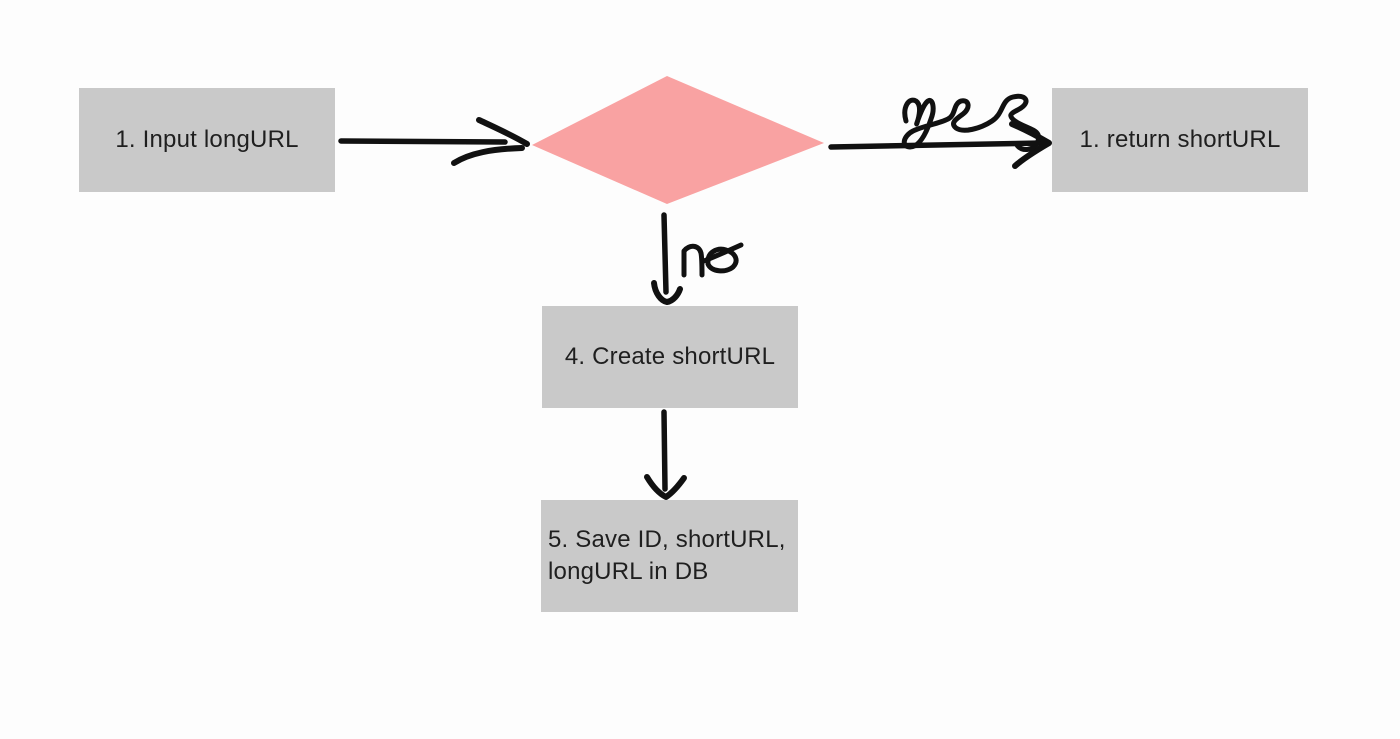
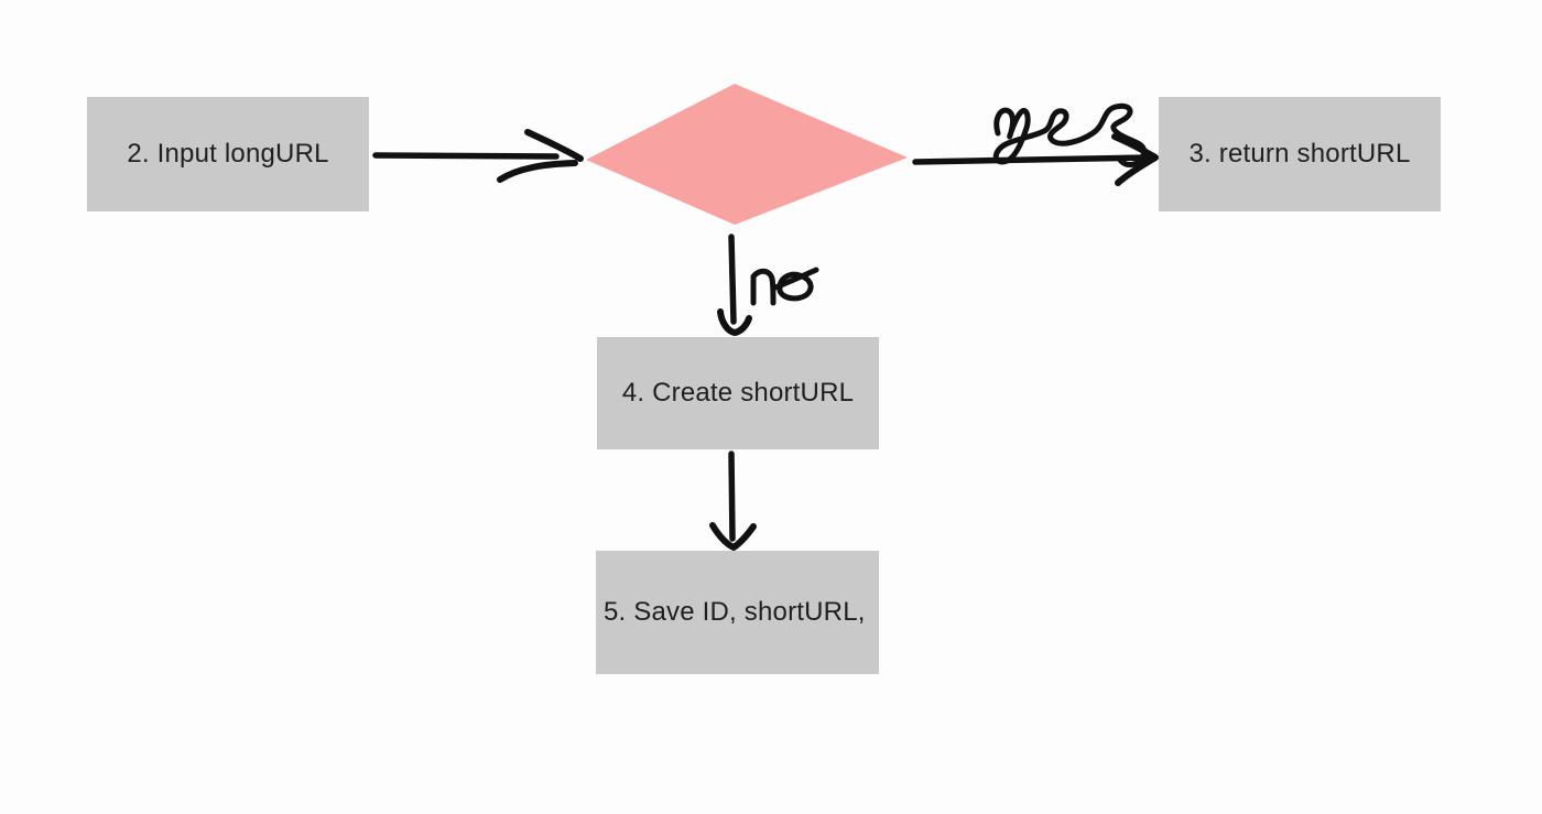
- 1. Input longURL
+ 2. Input longURL
- 1. return shortURL
+ 3. return shortURL
  4. Create shortURL
  5. Save ID, shortURL,
- longURL in DB
